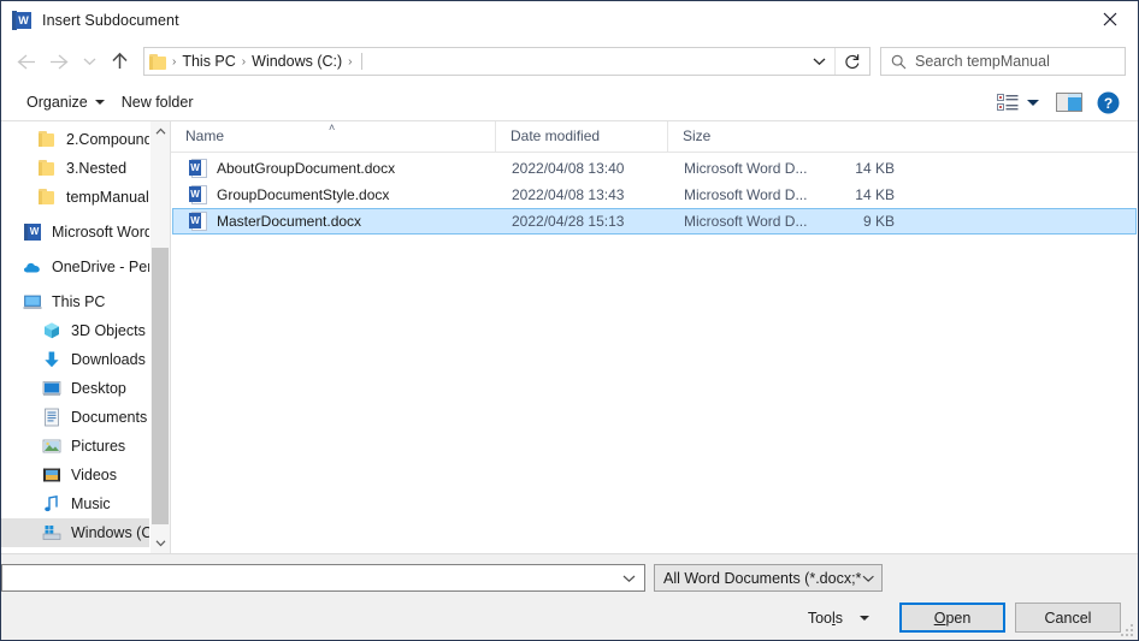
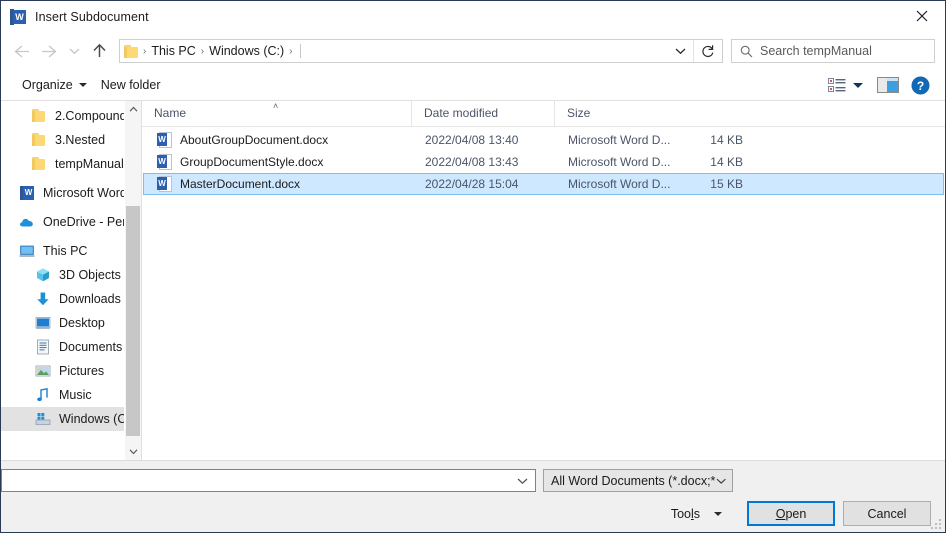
  W
  Insert Subdocument
  ›
  This PC
  ›
  Windows (C:)
  ›
  Search tempManual
  Organize
  New folder
  ?
  2.Compoun
  3.Nested
  tempManual
  W
  Microsoft Wor
  This PC
  3D Objects
  Downloads
  Desktop
  Documents
  Pictures
- Videos
  Music
  Windows (C
  Name
  ˄
  Date modified
  Size
  W
  AboutGroupDocument.docx
  2022/04/08 13:40
  Microsoft Word D...
  14 KB
  W
  GroupDocumentStyle.docx
  2022/04/08 13:43
  Microsoft Word D...
  14 KB
  W
  MasterDocument.docx
- 2022/04/28 15:13
+ 2022/04/28 15:04
  Microsoft Word D...
- 9 KB
+ 15 KB
  All Word Documents (*.docx;*
  Tools
  Open
  Cancel
